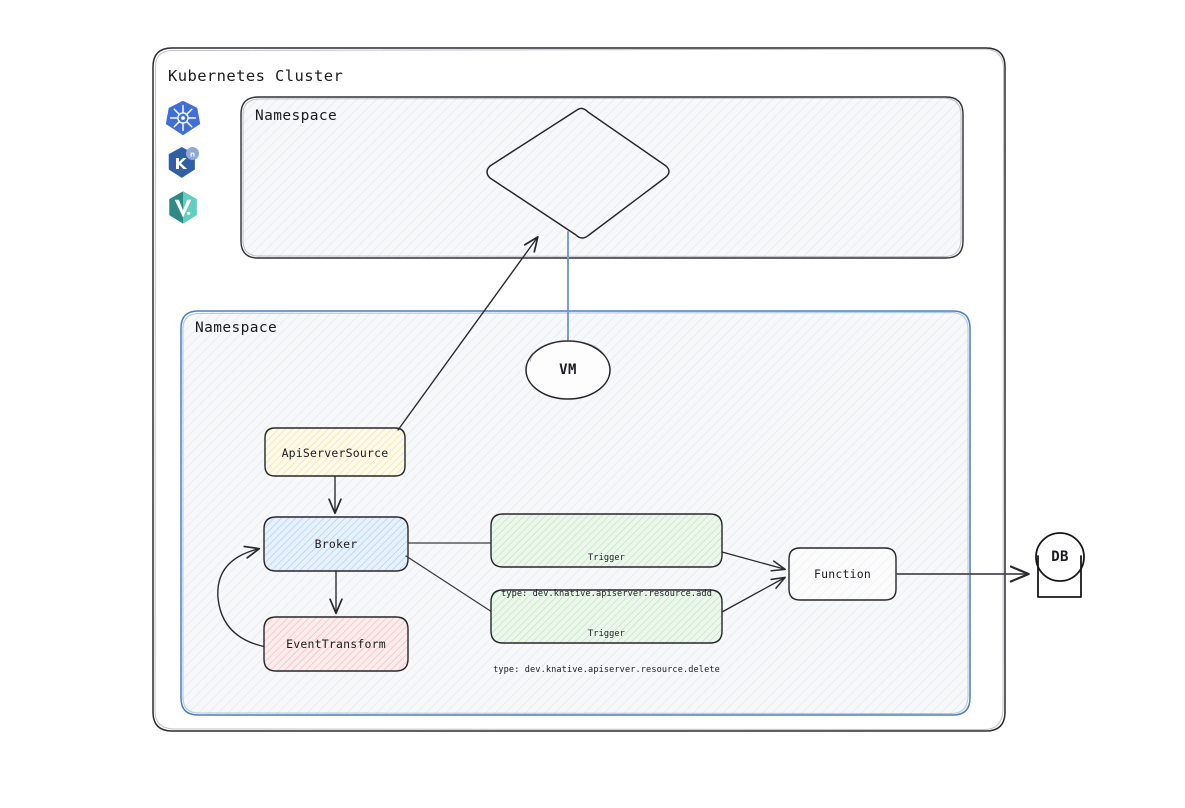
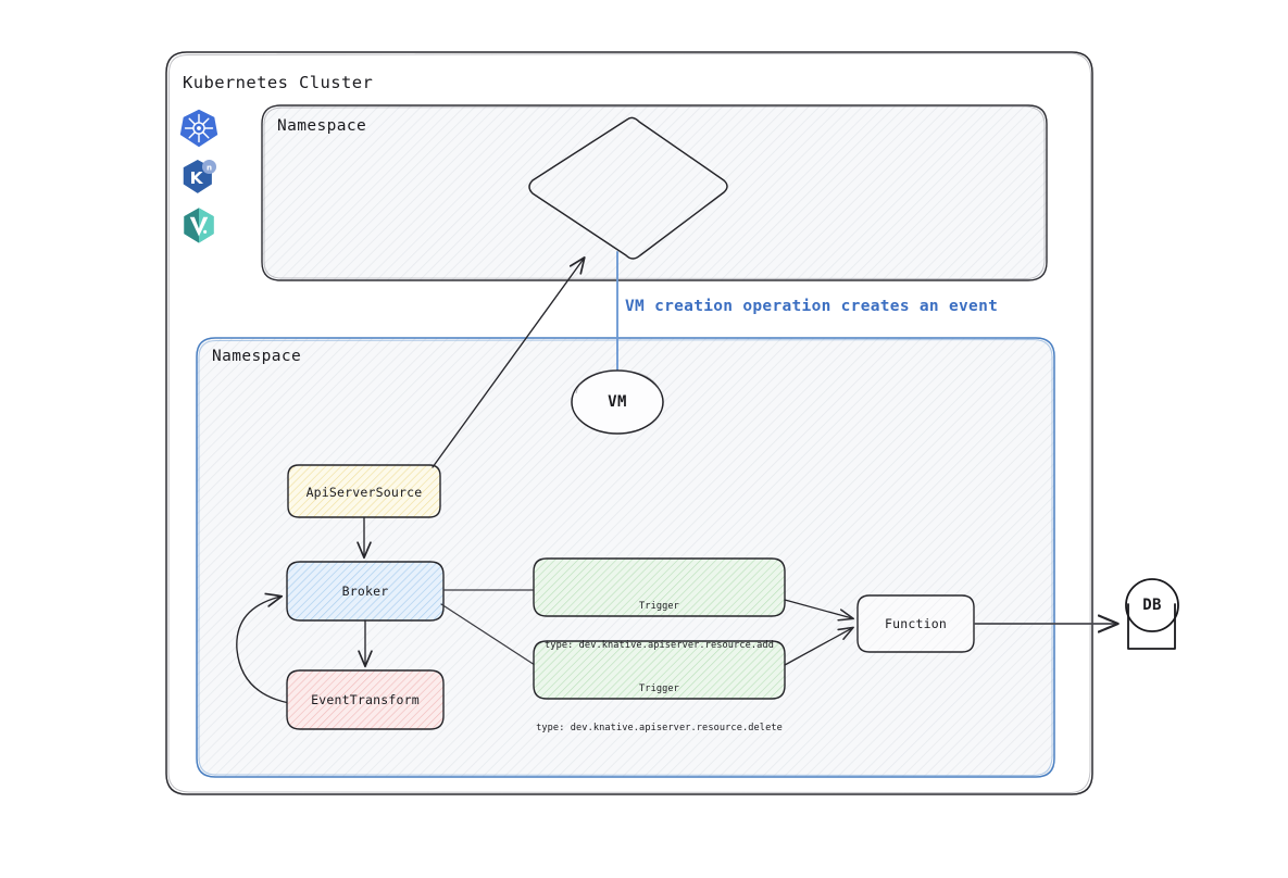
  Kubernetes Cluster
  Namespace
  Namespace
+ VM creation operation creates an event
  VM
  ApiServerSource
  Broker
  EventTransform
  Trigger
  type: dev.knative.apiserver.resource.add
  Trigger
  type: dev.knative.apiserver.resource.delete
  Function
  DB
  K
  n
